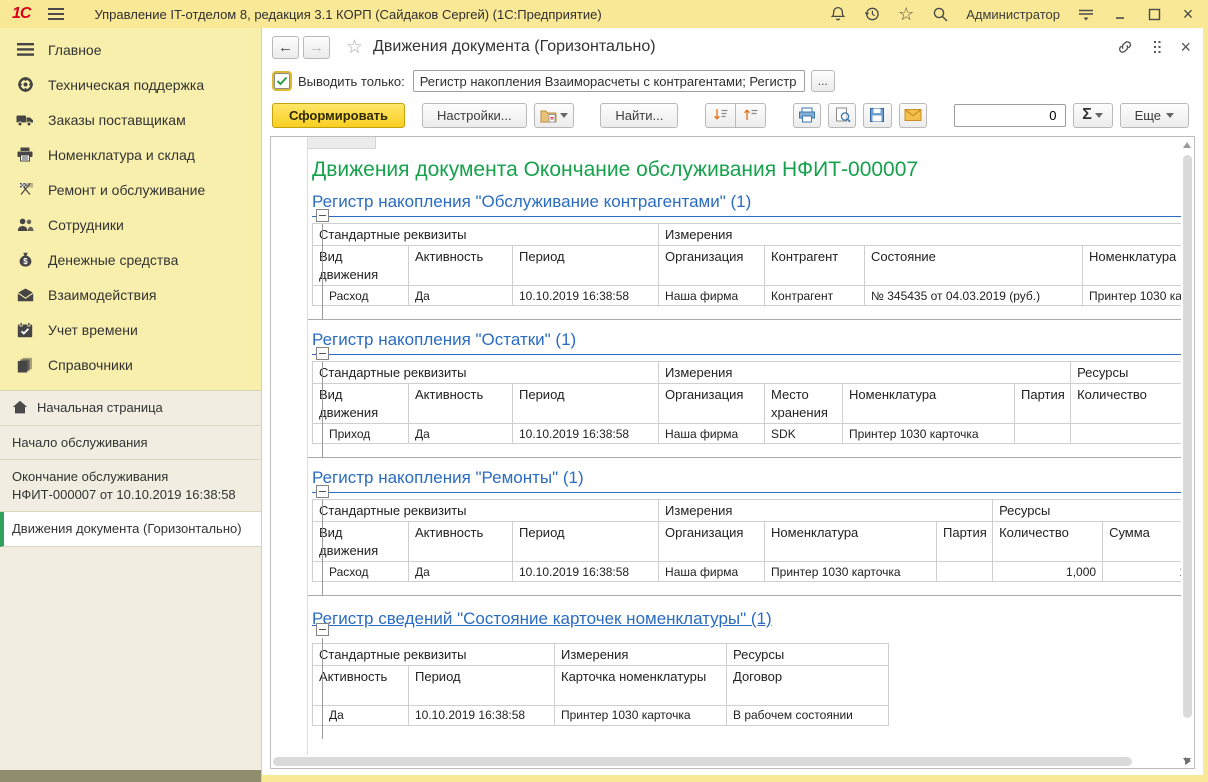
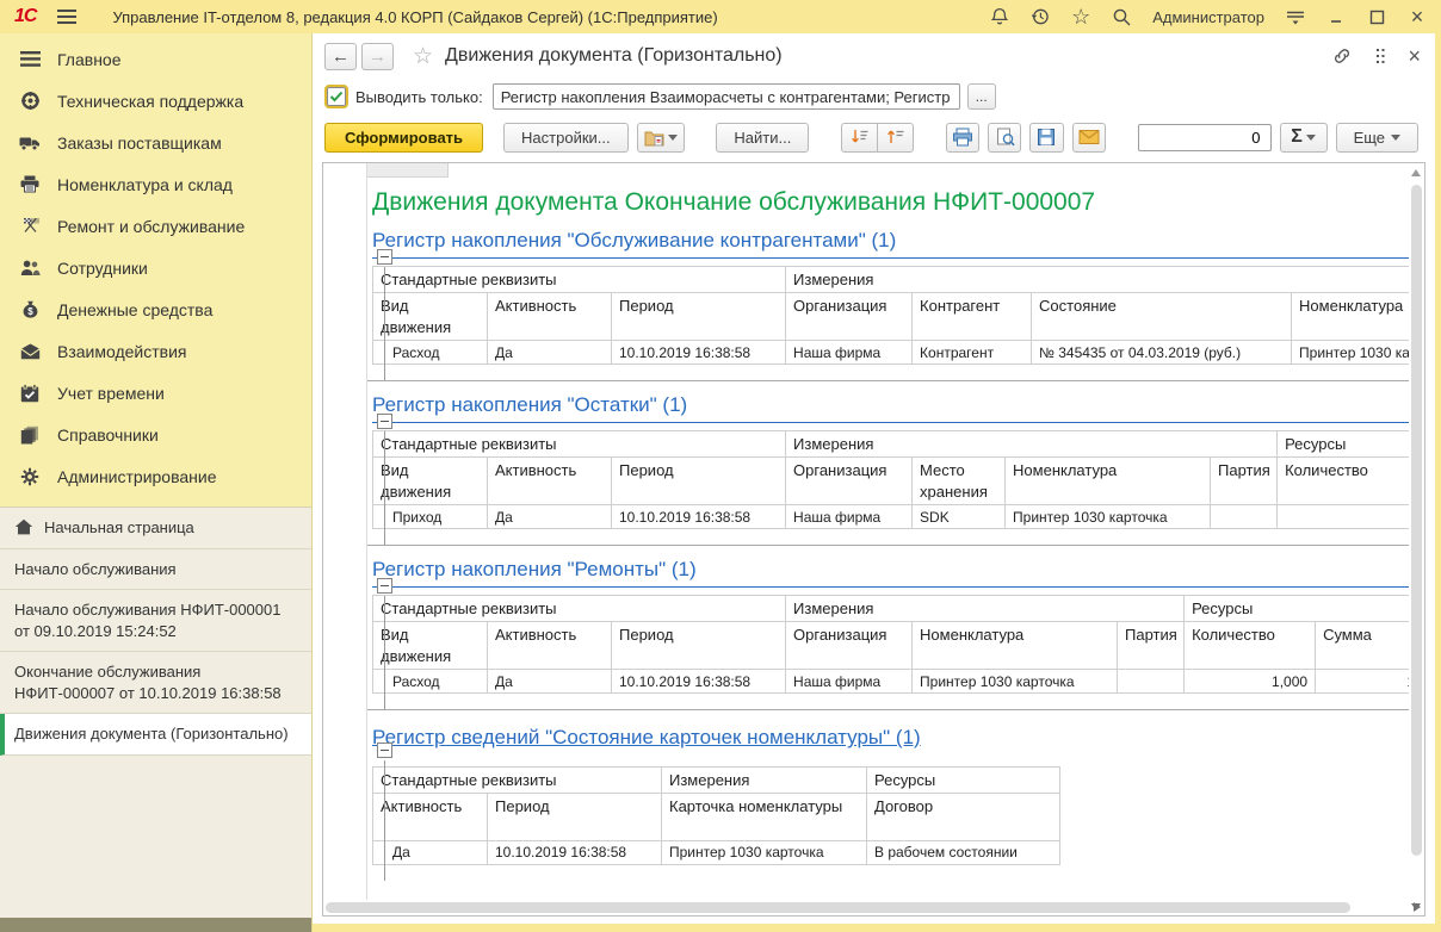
  1С
- Управление IT-отделом 8, редакция 3.1 КОРП (Сайдаков Сергей) (1С:Предприятие)
+ Управление IT-отделом 8, редакция 4.0 КОРП (Сайдаков Сергей) (1С:Предприятие)
  ☆
  Администратор
  ×
  Главное
  Техническая поддержка
  Заказы поставщикам
  Номенклатура и склад
  Ремонт и обслуживание
  Сотрудники
  $
  Денежные средства
  Взаимодействия
  Учет времени
  Справочники
+ Администрирование
  Начальная страница
  Начало обслуживания
+ Начало обслуживания НФИТ-000001 от 09.10.2019 15:24:52
  Окончание обслуживания НФИТ-000007 от 10.10.2019 16:38:58
  Движения документа (Горизонтально)
  ←
  →
  ☆
  Движения документа (Горизонтально)
  ×
  Выводить только:
  Регистр накопления Взаиморасчеты с контрагентами; Регистр
  ...
  Сформировать
  Настройки...
  Найти...
  0
  Σ
  Еще
  Движения документа Окончание обслуживания НФИТ-000007
  Регистр накопления "Обслуживание контрагентами" (1)
  Стандартные реквизиты	Измерения
  Вид вижения	Активность	Период	Организация	Контрагент	Состояние	Номенклатура
  Расход	Да	10.10.2019 16:38:58	Наша фирма	Контрагент	№ 345435 от 04.03.2019 (руб.)	Принтер 1030 ка
  Регистр накопления "Остатки" (1)
  Стандартные реквизиты	Измерения	Ресурсы
  Вид вижения	Активность	Период	Организация	Место хранения	Номенклатура	Партия	Количество
  Приход	Да	10.10.2019 16:38:58	Наша фирма	SDK	Принтер 1030 карточка
  Регистр накопления "Ремонты" (1)
  Стандартные реквизиты	Измерения	Ресурсы
  Вид вижения	Активность	Период	Организация	Номенклатура	Партия	Количество	Сумма
  Расход	Да	10.10.2019 16:38:58	Наша фирма	Принтер 1030 карточка		1,000
  Регистр сведений "Состояние карточек номенклатуры" (1)
  Стандартные реквизиты	Измерения	Ресурсы
  Активность	Период	Карточка номенклатуры	Договор
  Да	10.10.2019 16:38:58	Принтер 1030 карточка	В рабочем состоянии
